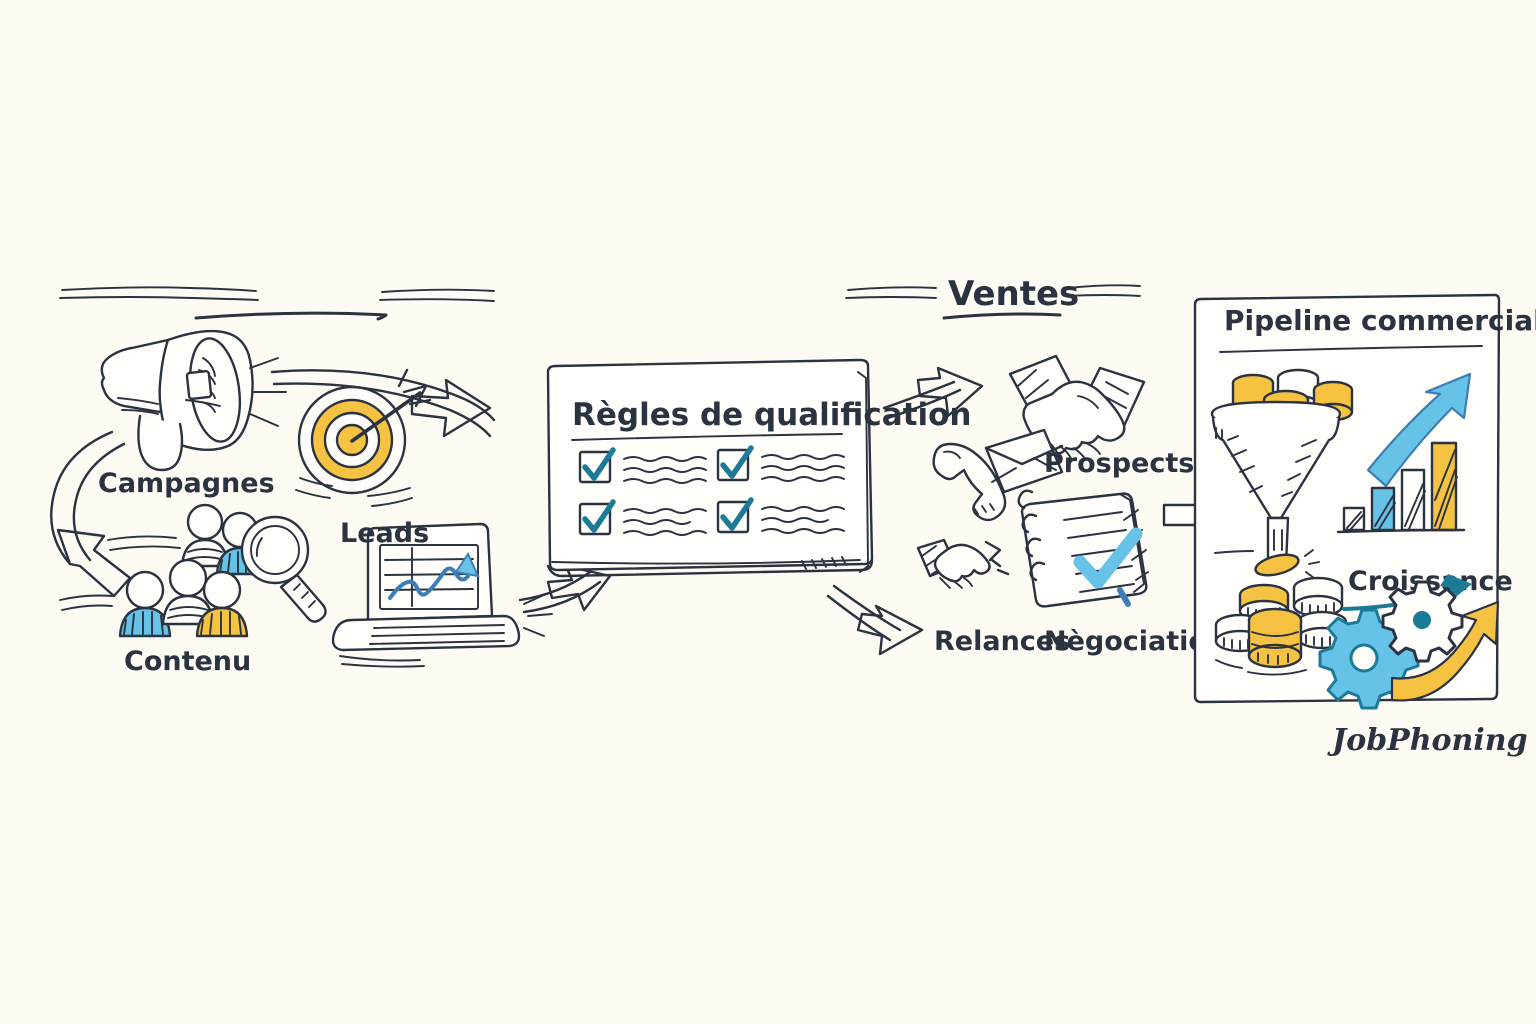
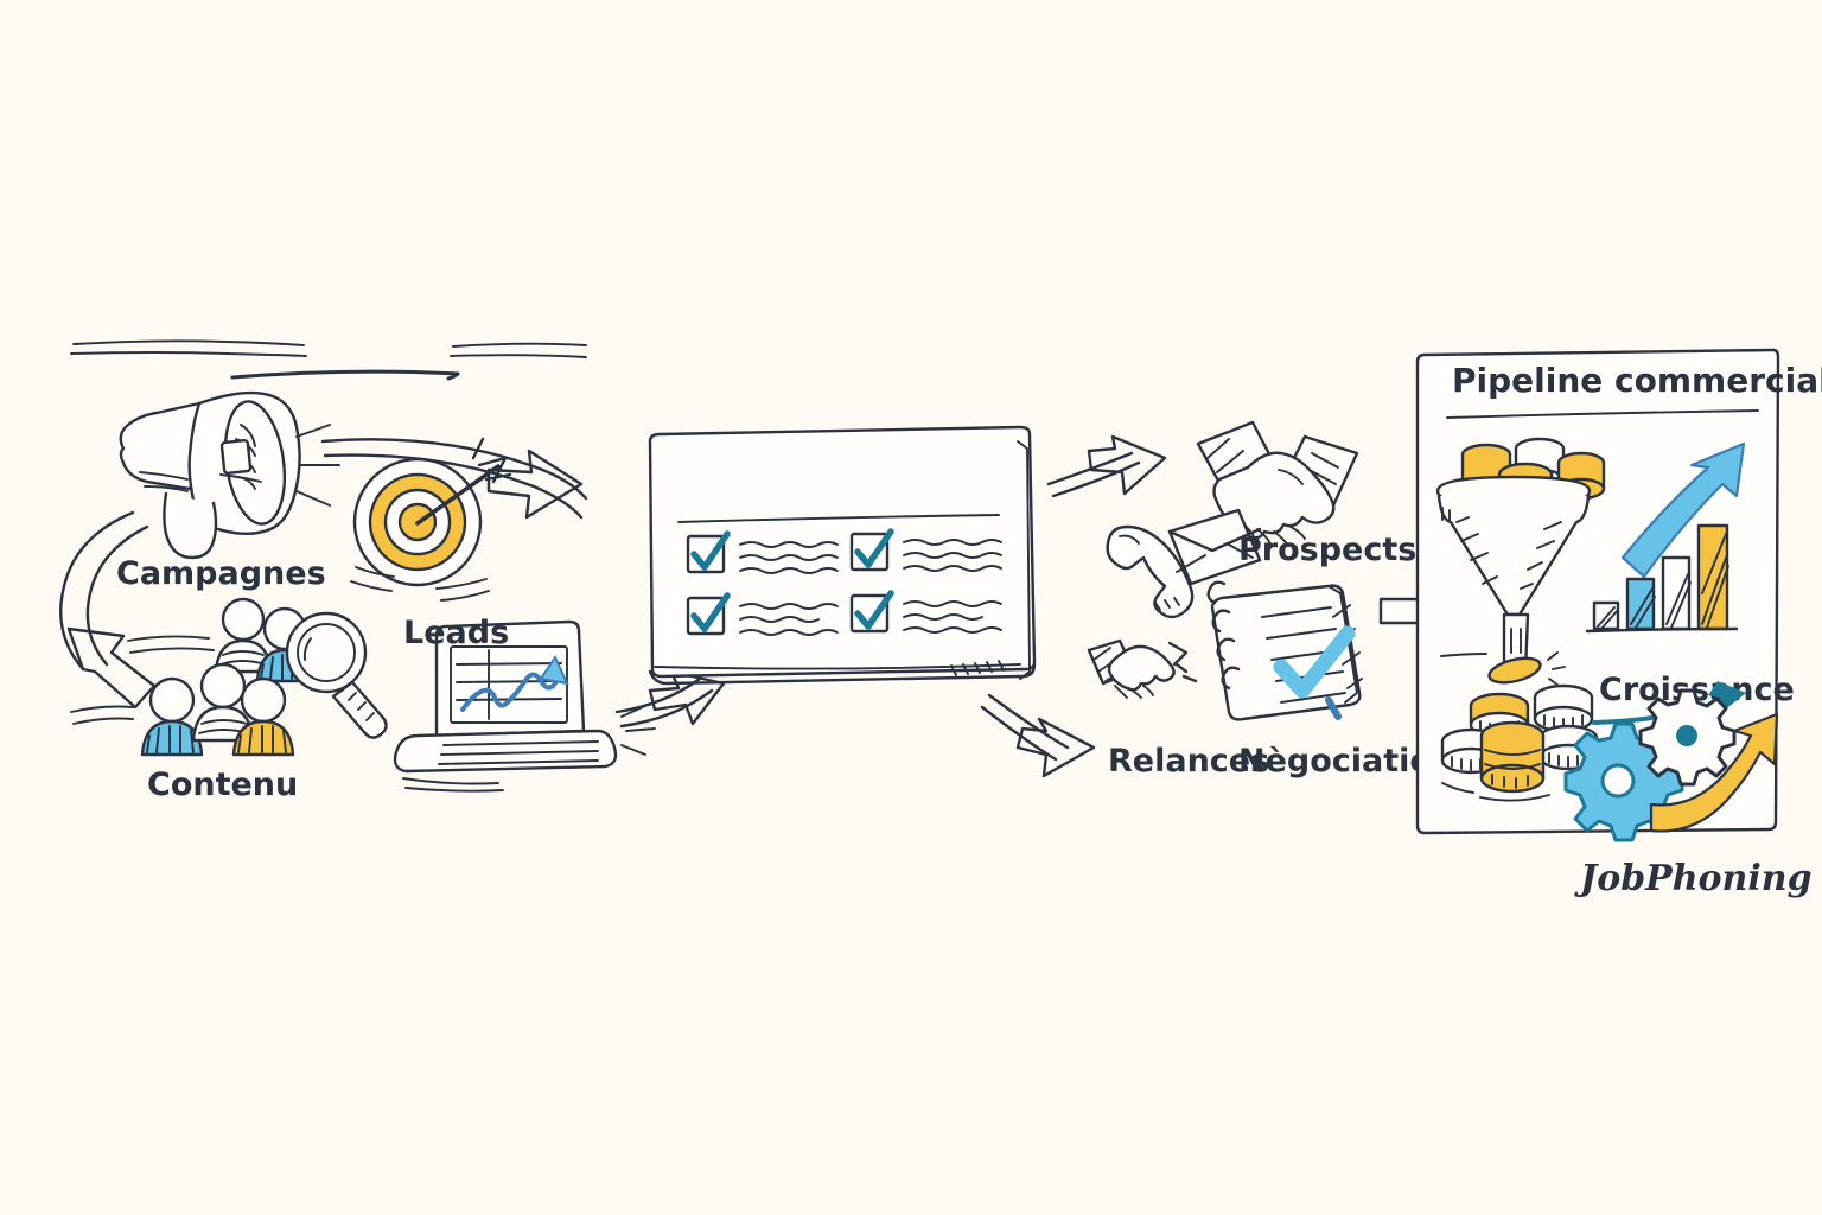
- Règles de qualification
- Ventes
  Prospects
  Relances
  Nègociati
  Pipeline commercia
  Croisnce
  Campagnes
  Contenu
  Leads
  JobPhoning
